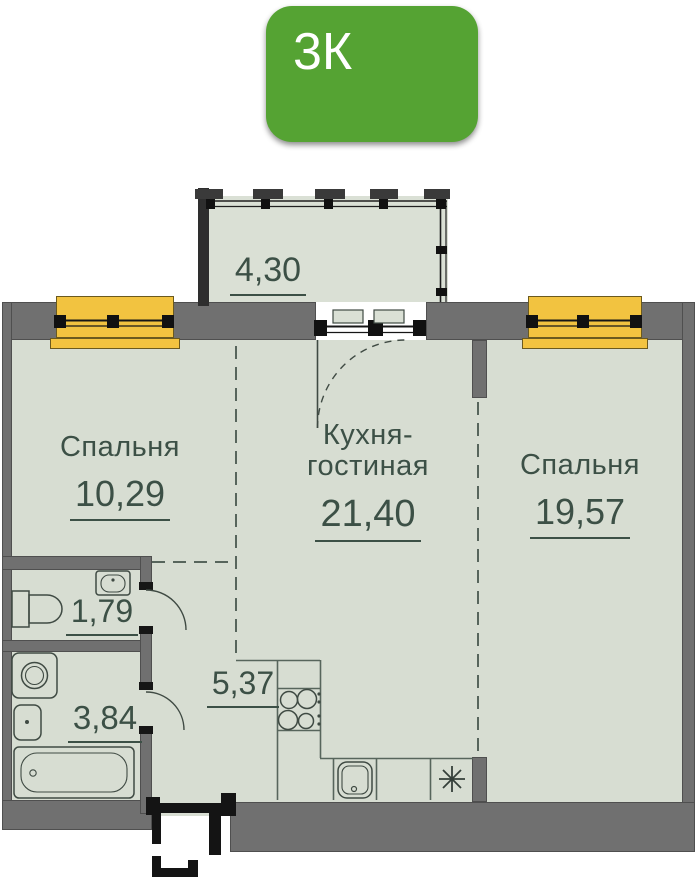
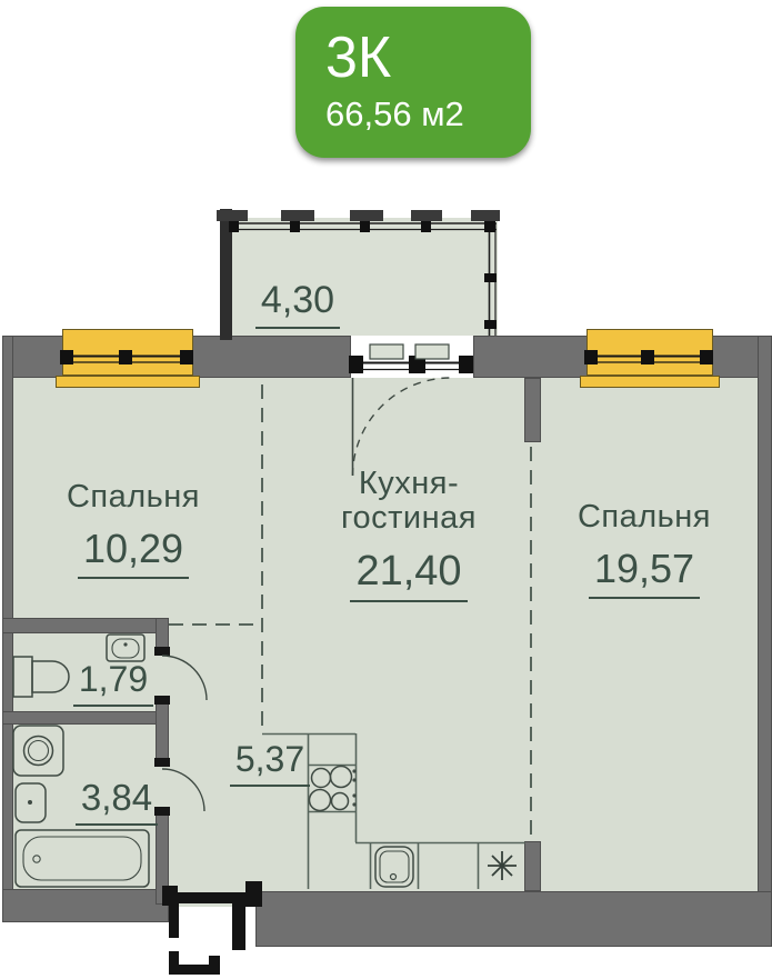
  4,30
  Спальня
  10,29
  Кухня-
  гостиная
  21,40
  Спальня
  19,57
  1,79
  3,84
  5,37
  3К
+ 66,56 м2
